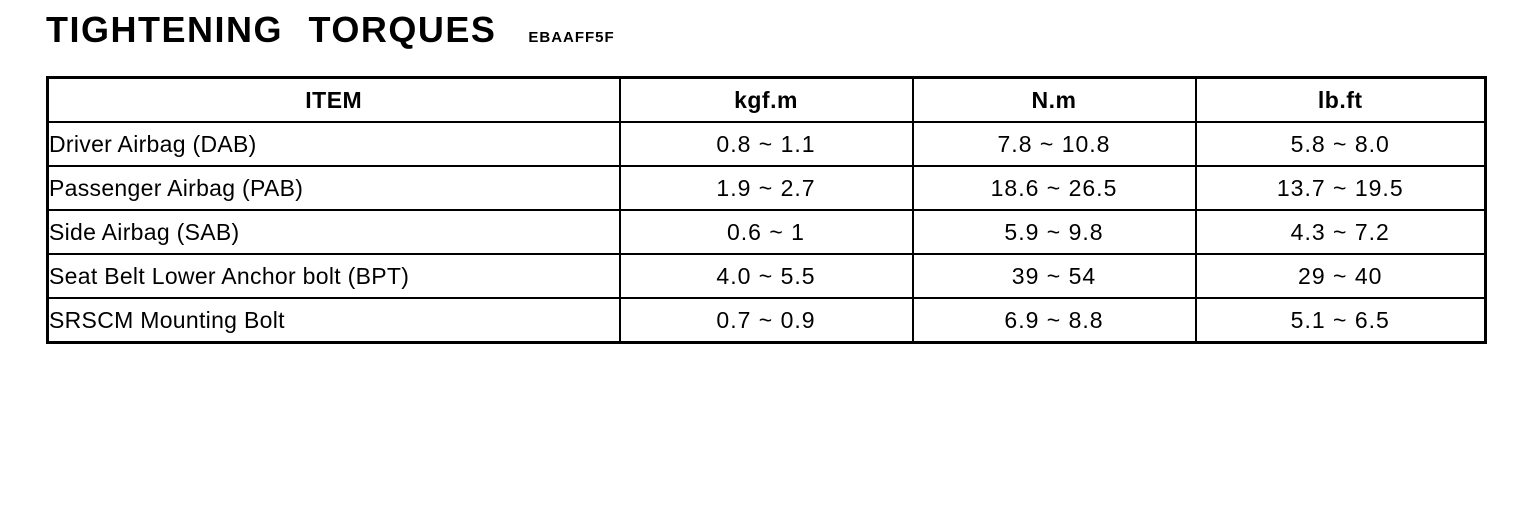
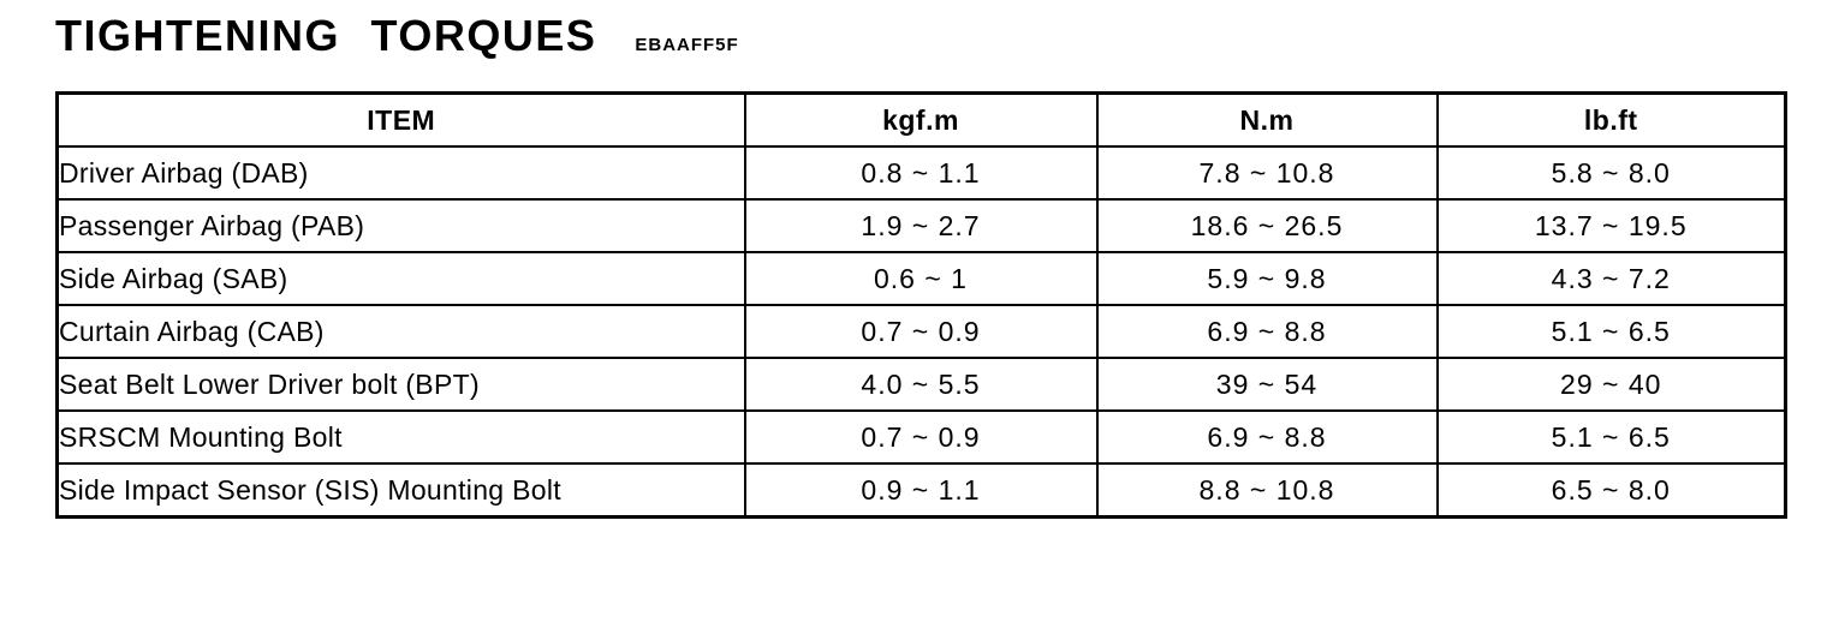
  TIGHTENING TORQUES
  EBAAFF5F
  ITEM	kgf.m	N.m	lb.ft
  Driver Airbag (DAB)	0.8 ~ 1.1	7.8 ~ 10.8	5.8 ~ 8.0
  Passenger Airbag (PAB)	1.9 ~ 2.7	18.6 ~ 26.5	13.7 ~ 19.5
  Side Airbag (SAB)	0.6 ~ 1	5.9 ~ 9.8	4.3 ~ 7.2
+ Curtain Airbag (CAB)	0.7 ~ 0.9	6.9 ~ 8.8	5.1 ~ 6.5
- Seat Belt Lower Anchor bolt (BPT)	4.0 ~ 5.5	39 ~ 54	29 ~ 40
+ Seat Belt Lower Driver bolt (BPT)	4.0 ~ 5.5	39 ~ 54	29 ~ 40
  SRSCM Mounting Bolt	0.7 ~ 0.9	6.9 ~ 8.8	5.1 ~ 6.5
+ Side Impact Sensor (SIS) Mounting Bolt	0.9 ~ 1.1	8.8 ~ 10.8	6.5 ~ 8.0
